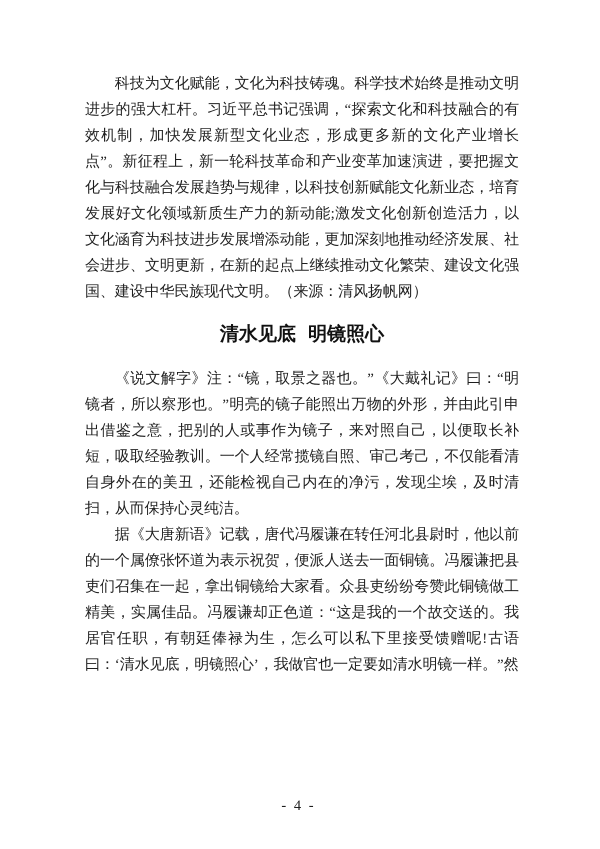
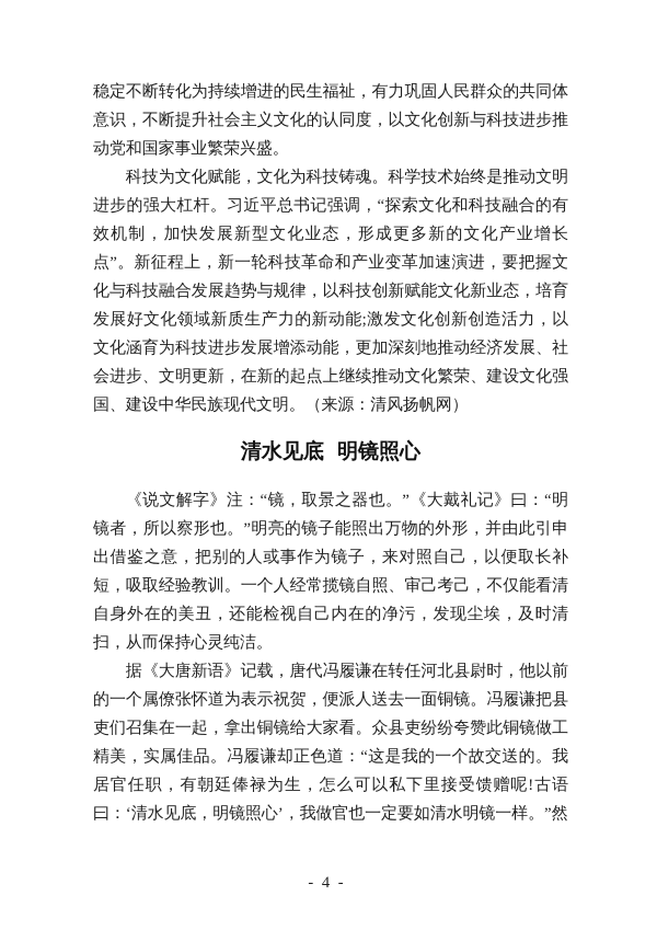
+ 稳定不断转化为持续增进的民生福祉，有力巩固人民群众的共同体意识，不断提升社会主义文化的认同度，以文化创新与科技进步推动党和国家事业繁荣兴盛。
  科技为文化赋能，文化为科技铸魂。科学技术始终是推动文明进步的强大杠杆。习近平总书记强调，“探索文化和科技融合的有效机制，加快发展新型文化业态，形成更多新的文化产业增长点”。新征程上，新一轮科技革命和产业变革加速演进，要把握文化与科技融合发展趋势与规律，以科技创新赋能文化新业态，培育发展好文化领域新质生产力的新动能;激发文化创新创造活力，以文化涵育为科技进步发展增添动能，更加深刻地推动经济发展、社会进步、文明更新，在新的起点上继续推动文化繁荣、建设文化强国、建设中华民族现代文明。（来源：清风扬帆网）
  清水见底 明镜照心
  《说文解字》注：“镜，取景之器也。”《大戴礼记》曰：“明镜者，所以察形也。”明亮的镜子能照出万物的外形，并由此引申出借鉴之意，把别的人或事作为镜子，来对照自己，以便取长补短，吸取经验教训。一个人经常揽镜自照、审己考己，不仅能看清自身外在的美丑，还能检视自己内在的净污，发现尘埃，及时清扫，从而保持心灵纯洁。
  据《大唐新语》记载，唐代冯履谦在转任河北县尉时，他以前的一个属僚张怀道为表示祝贺，便派人送去一面铜镜。冯履谦把县吏们召集在一起，拿出铜镜给大家看。众县吏纷纷夸赞此铜镜做工精美，实属佳品。冯履谦却正色道：“这是我的一个故交送的。我居官任职，有朝廷俸禄为生，怎么可以私下里接受馈赠呢!古语曰：‘清水见底，明镜照心’，我做官也一定要如清水明镜一样。”然
  - 4 -
